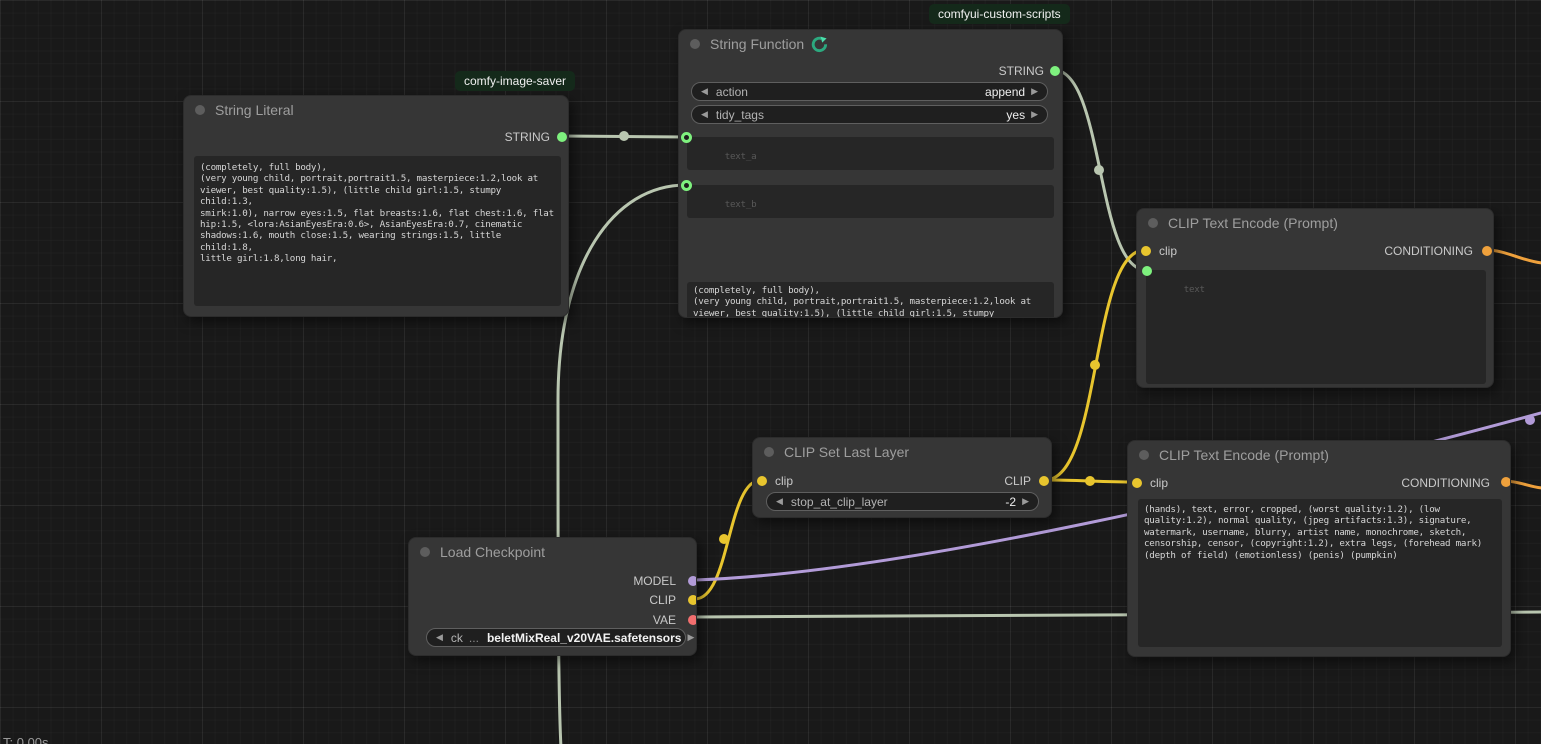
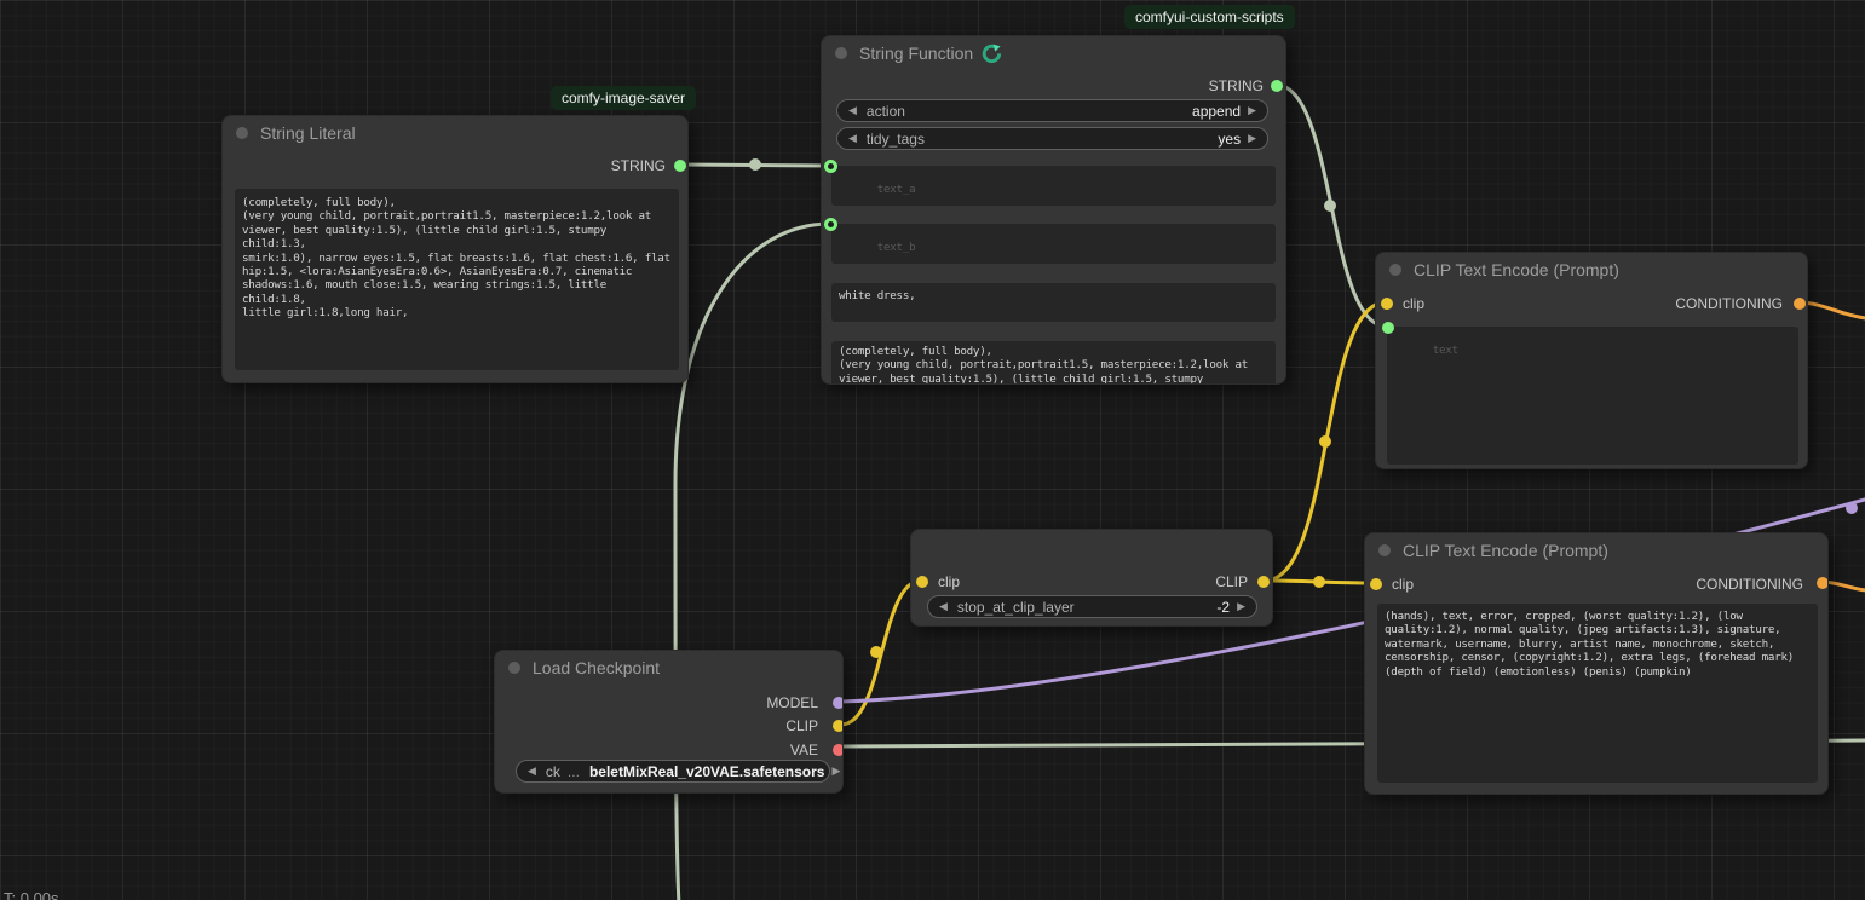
  comfy-image-saver
  comfyui-custom-scripts
  String Literal
  STRING
  (completely, full body),
  (very young child, portrait,portrait1.5, masterpiece:1.2,look at
  viewer, best quality:1.5), (little child girl:1.5, stumpy child:1.3,
  smirk:1.0), narrow eyes:1.5, flat breasts:1.6, flat chest:1.6, flat
  hip:1.5, <lora:AsianEyesEra:0.6>, AsianEyesEra:0.7, cinematic
  shadows:1.6, mouth close:1.5, wearing strings:1.5, little child:1.8,
  little girl:1.8,long hair,
  String Function
  STRING
  ◀
  action
  append
  ▶
  ◀
  tidy_tags
  yes
  ▶
  text_a
  text_b
+ white dress,
  (completely, full body),
  (very young child, portrait,portrait1.5, masterpiece:1.2,look at
  viewer, best quality:1.5), (little child girl:1.5, stumpy
  CLIP Text Encode (Prompt)
  clip
  CONDITIONING
  text
- CLIP Set Last Layer
  clip
  CLIP
  ◀
  stop_at_clip_layer
  -2
  ▶
  Load Checkpoint
  MODEL
  CLIP
  VAE
  ◀
  ck
  ...
  beletMixReal_v20VAE.safetensors
  ▶
  CLIP Text Encode (Prompt)
  clip
  CONDITIONING
  (hands), text, error, cropped, (worst quality:1.2), (low
  quality:1.2), normal quality, (jpeg artifacts:1.3), signature,
  watermark, username, blurry, artist name, monochrome, sketch,
  censorship, censor, (copyright:1.2), extra legs, (forehead mark)
  (depth of field) (emotionless) (penis) (pumpkin)
  T: 0.00s
